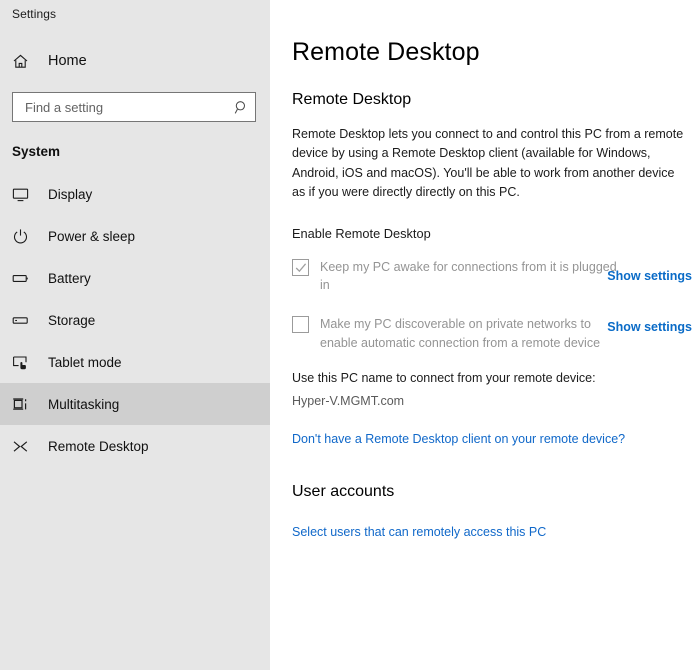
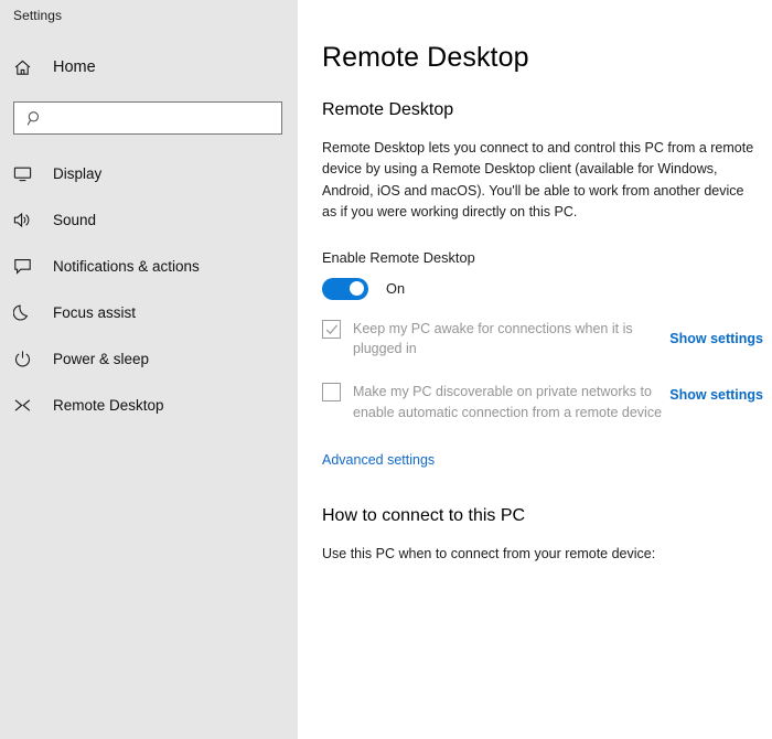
  Settings
  Home
- Find a setting
- System
  Display
+ Sound
+ Notifications & actions
+ Focus assist
  Power & sleep
- Battery
- Storage
- Tablet mode
- Multitasking
  Remote Desktop
  Remote Desktop
  Remote Desktop
- Remote Desktop lets you connect to and control this PC from a remote device by using a Remote Desktop client (available for Windows, Android, iOS and macOS). You'll be able to work from another device as if you were directly directly on this PC.
+ Remote Desktop lets you connect to and control this PC from a remote device by using a Remote Desktop client (available for Windows, Android, iOS and macOS). You'll be able to work from another device as if you were working directly on this PC.
  Enable Remote Desktop
+ On
- Keep my PC awake for connections from it is plugged in
+ Keep my PC awake for connections when it is plugged in
  Show settings
  Make my PC discoverable on private networks to enable automatic connection from a remote device
  Show settings
+ Advanced settings
+ How to connect to this PC
- Use this PC name to connect from your remote device:
+ Use this PC when to connect from your remote device:
- Hyper-V.MGMT.com
- Don't have a Remote Desktop client on your remote device?
- User accounts
- Select users that can remotely access this PC
